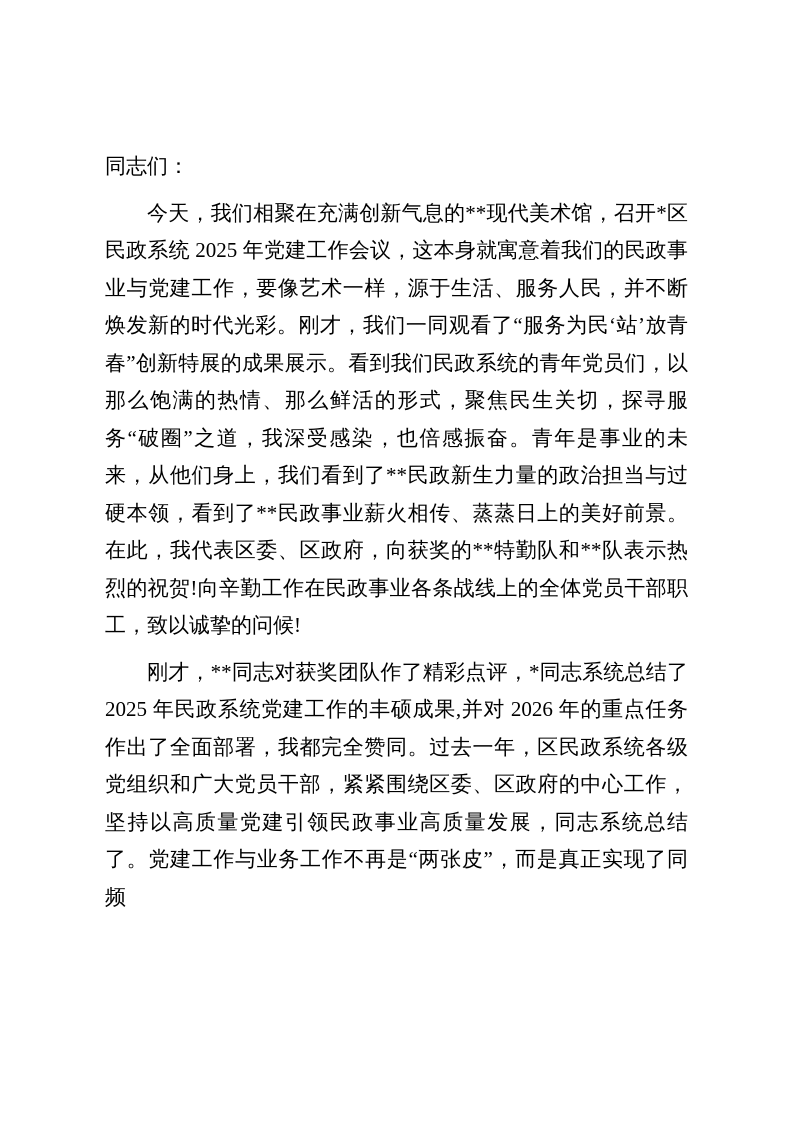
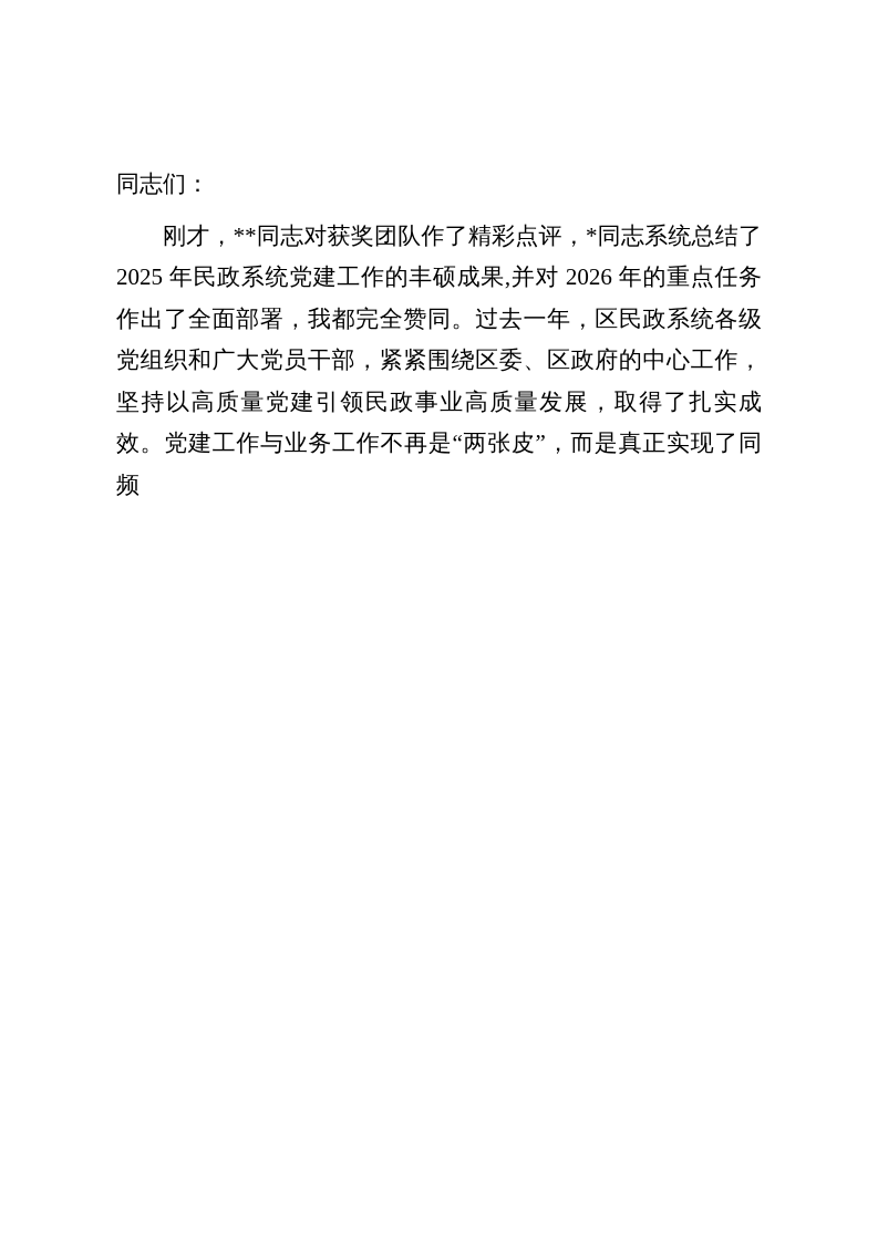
  同志们：
- 今天，我们相聚在充满创新气息的**现代美术馆，召开*区民政系统 2025 年党建工作会议，这本身就寓意着我们的民政事业与党建工作，要像艺术一样，源于生活、服务人民，并不断焕发新的时代光彩。刚才，我们一同观看了“服务为民‘站’放青春”创新特展的成果展示。看到我们民政系统的青年党员们，以那么饱满的热情、那么鲜活的形式，聚焦民生关切，探寻服务“破圈”之道，我深受感染，也倍感振奋。青年是事业的未来，从他们身上，我们看到了**民政新生力量的政治担当与过硬本领，看到了**民政事业薪火相传、蒸蒸日上的美好前景。在此，我代表区委、区政府，向获奖的**特勤队和**队表示热烈的祝贺!向辛勤工作在民政事业各条战线上的全体党员干部职工，致以诚挚的问候!
- 刚才，**同志对获奖团队作了精彩点评，*同志系统总结了 2025 年民政系统党建工作的丰硕成果,并对 2026 年的重点任务作出了全面部署，我都完全赞同。过去一年，区民政系统各级党组织和广大党员干部，紧紧围绕区委、区政府的中心工作，坚持以高质量党建引领民政事业高质量发展，同志系统总结了。党建工作与业务工作不再是“两张皮”，而是真正实现了同频
+ 刚才，**同志对获奖团队作了精彩点评，*同志系统总结了 2025 年民政系统党建工作的丰硕成果,并对 2026 年的重点任务作出了全面部署，我都完全赞同。过去一年，区民政系统各级党组织和广大党员干部，紧紧围绕区委、区政府的中心工作，坚持以高质量党建引领民政事业高质量发展，取得了扎实成效。党建工作与业务工作不再是“两张皮”，而是真正实现了同频
